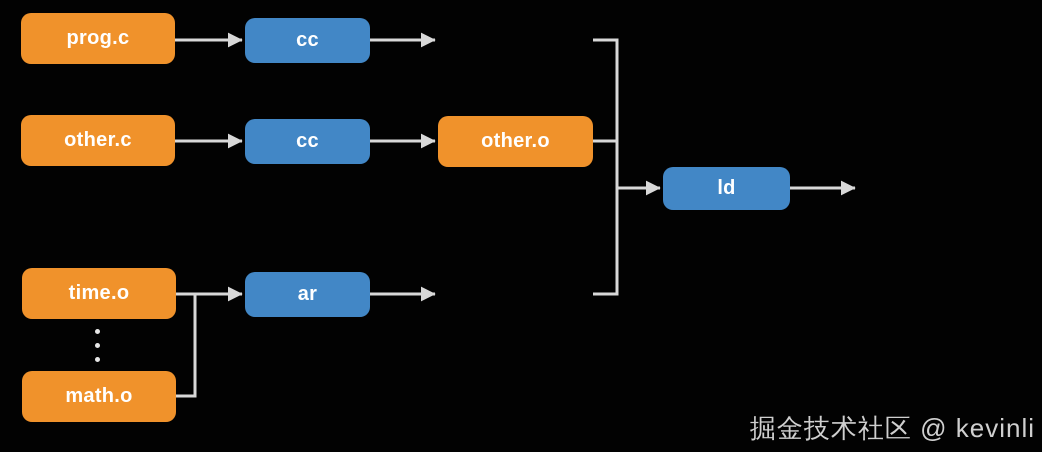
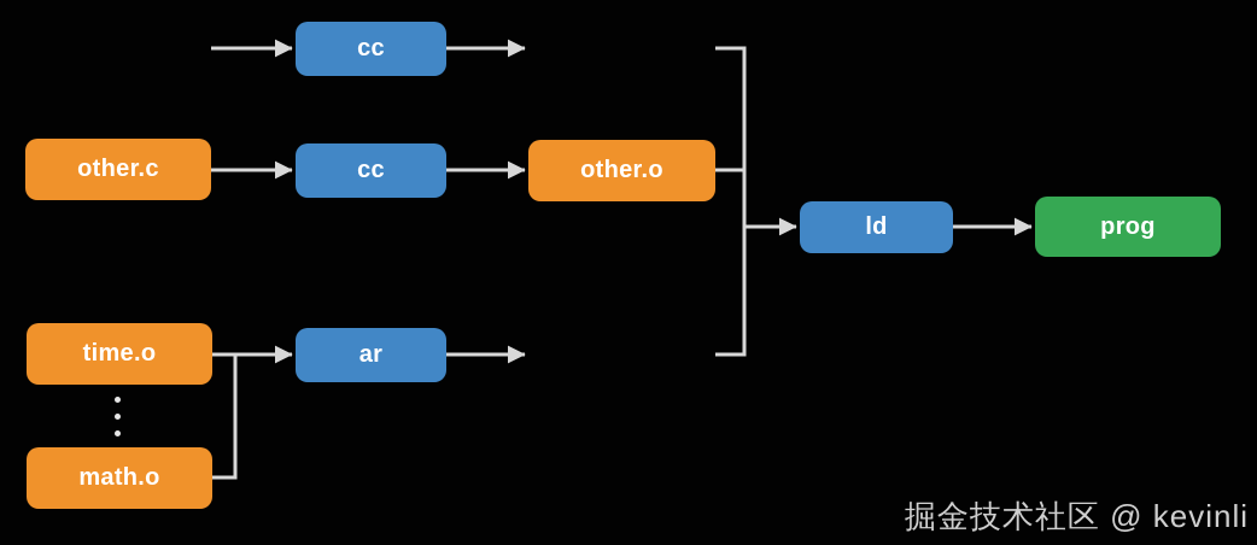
- prog.c
  cc
  other.c
  cc
  other.o
  ld
+ prog
  time.o
  ar
  math.o
  掘金技术社区 @ kevinli
